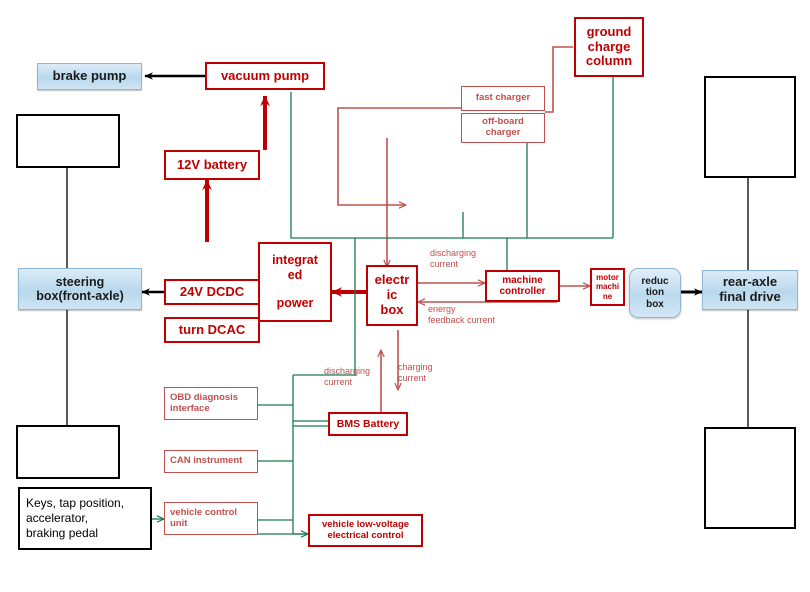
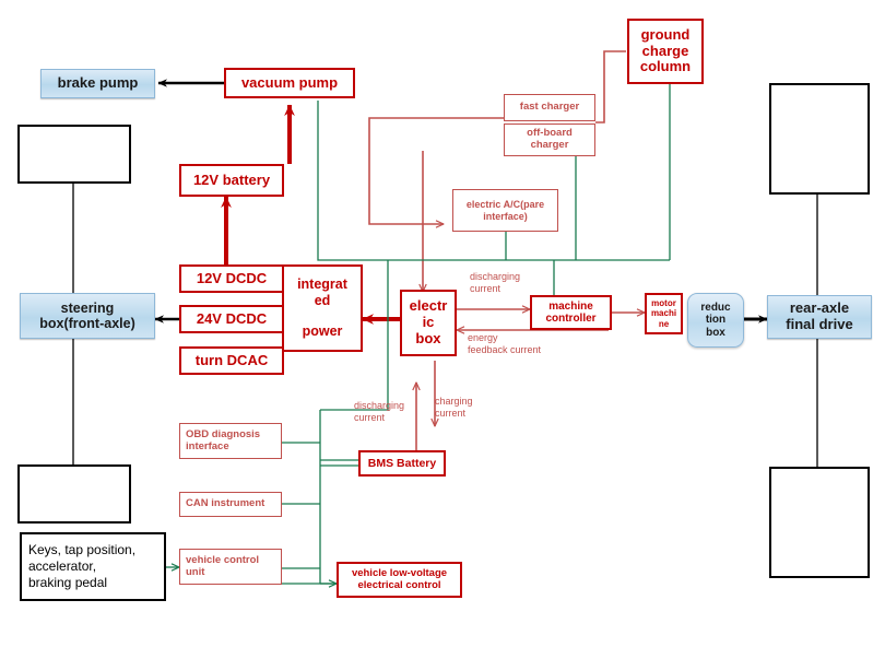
  brake pump
  vacuum pump
  ground
  charge
  column
  fast charger
  off-board
  charger
  12V battery
+ electric A/C(pare
+ interface)
+ 12V DCDC
  24V DCDC
  turn DCAC
  integrat
  ed
  power
  electr
  ic
  box
  machine
  controller
  motor
  machi
  ne
  reduc
  tion
  box
  rear-axle
  final drive
  steering
  box(front-axle)
  OBD diagnosis
  interface
  CAN instrument
  vehicle control
  unit
  BMS Battery
  vehicle low-voltage
  electrical control
  Keys, tap position,
  accelerator,
  braking pedal
  discharging
  current
  energy
  feedback current
  discharging
  current
  charging
  current
